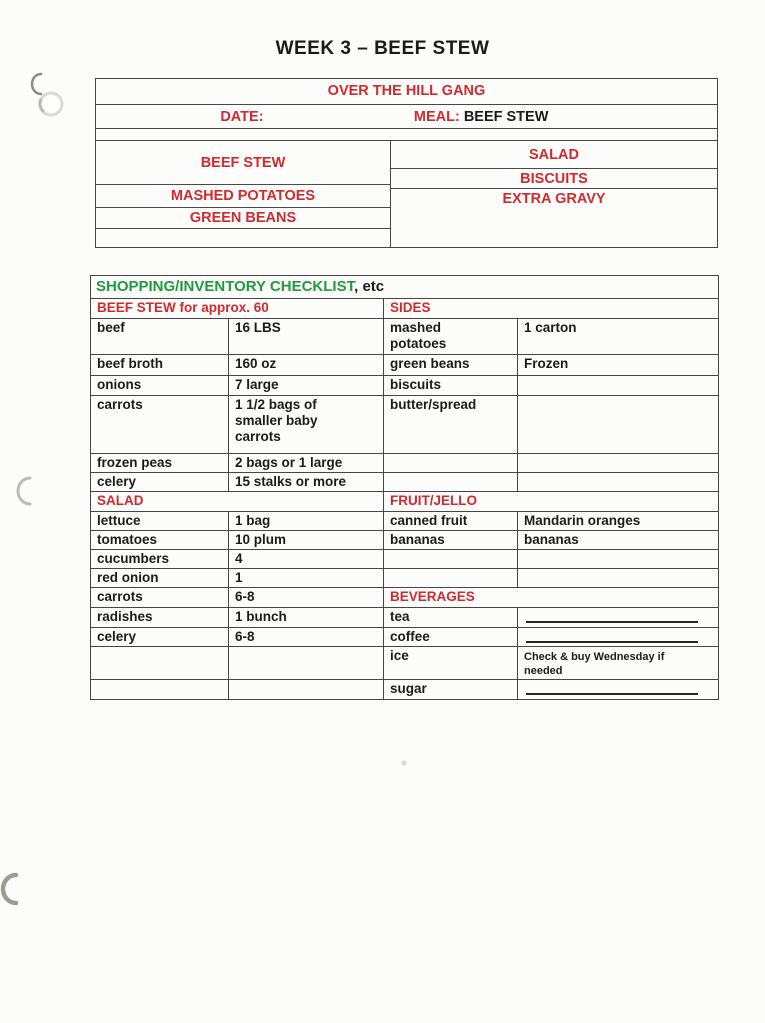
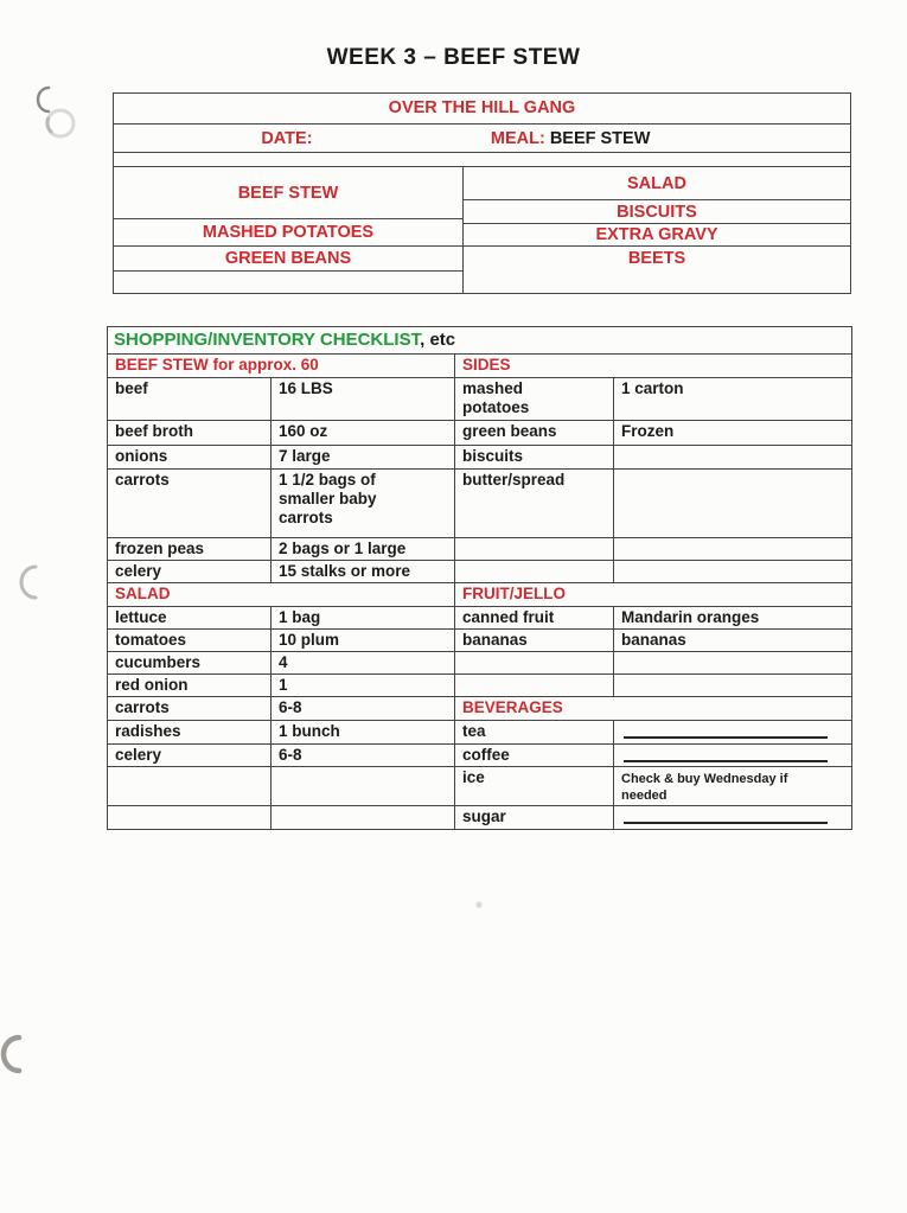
  WEEK 3 – BEEF STEW
  OVER THE HILL GANG
  DATE:
  MEAL: BEEF STEW
  BEEF STEW
  MASHED POTATOES
  GREEN BEANS
  SALAD
  BISCUITS
  EXTRA GRAVY
+ BEETS
  SHOPPING/INVENTORY CHECKLIST, etc
  BEEF STEW for approx. 60	SIDES
  beef	16 LBS	mashed potatoes	1 carton
  beef broth	160 oz	green beans	Frozen
  onions	7 large	biscuits
  carrots	1 1/2 bags of smaller baby carrots	butter/spread
  frozen peas	2 bags or 1 large
  celery	15 stalks or more
  SALAD	FRUIT/JELLO
  lettuce	1 bag	canned fruit	Mandarin oranges
  tomatoes	10 plum	bananas	bananas
  cucumbers	4
  red onion	1
  carrots	6-8	BEVERAGES
  radishes	1 bunch	tea
  celery	6-8	coffee
  		ice	Check & buy Wednesday if needed
  		sugar
